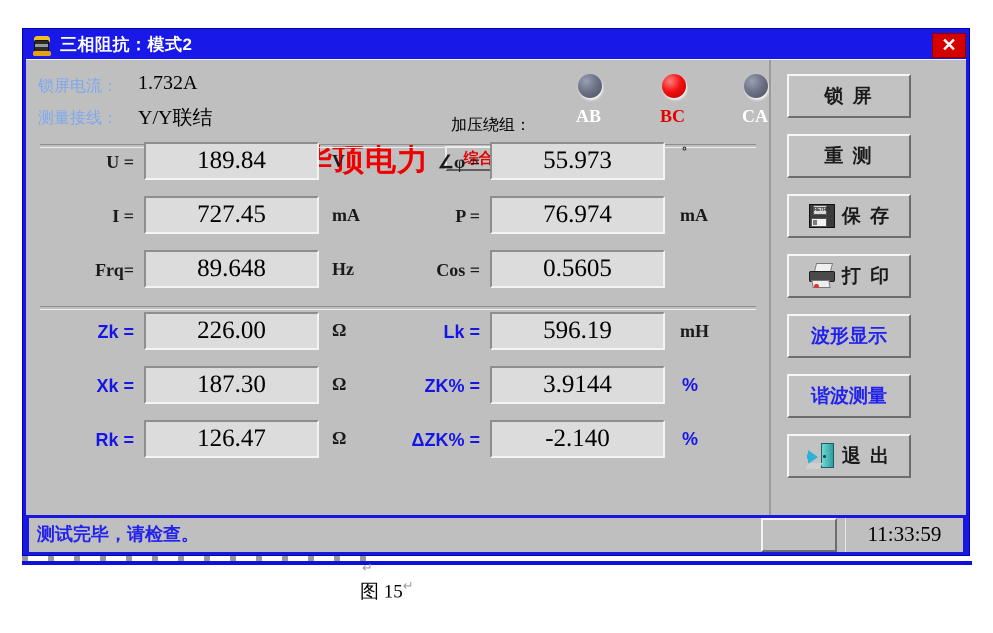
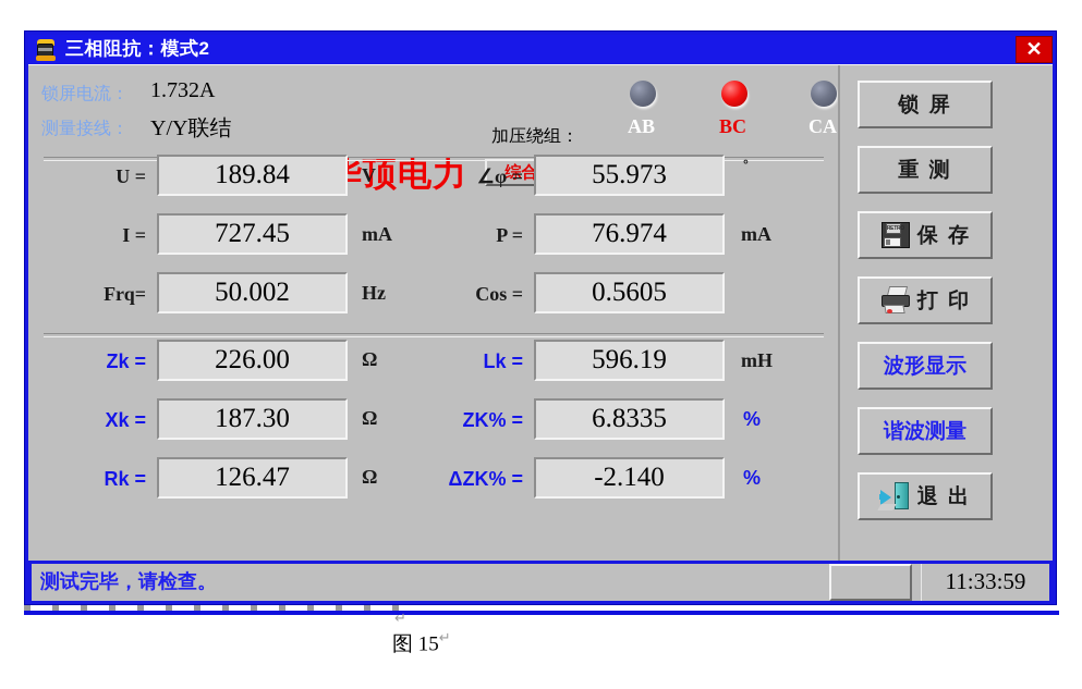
  三相阻抗：模式2
  ✕
  锁屏电流：
  1.732A
  测量接线：
  Y/Y联结
  顶电力
  加压绕组：
  AB
  BC
  CA
  U =
  189.84
  V
  ∠φ =
  55.973
  °
  I =
  727.45
  mA
  P =
  76.974
  mA
  Frq=
- 89.648
+ 50.002
  Hz
  Cos =
  0.5605
  Zk =
  226.00
  Ω
  Lk =
  596.19
  mH
  Xk =
  187.30
  Ω
  ZK% =
- 3.9144
+ 6.8335
  %
  Rk =
  126.47
  Ω
  ΔZK% =
  -2.140
  %
  锁 屏
  重 测
  保 存
  打 印
  波形显示
  谐波测量
  退 出
  测试完毕，请检查。
  11:33:59
  ↵
  图 15↵
